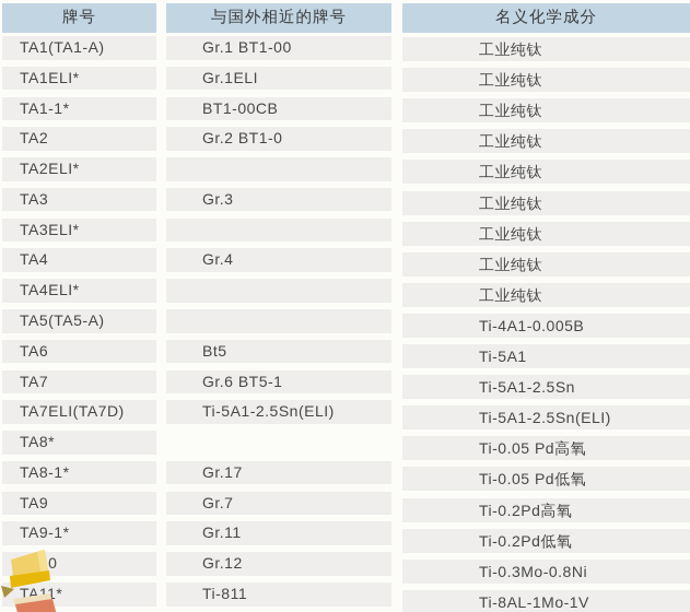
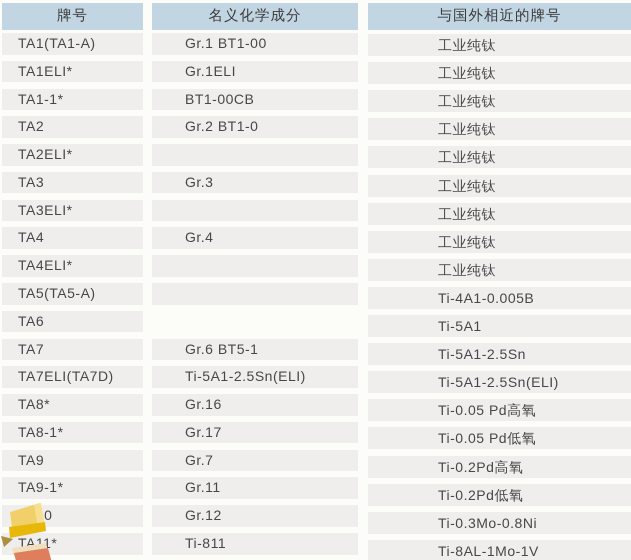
  牌号
  TA1(TA1-A)
  TA1ELI*
  TA1-1*
  TA2
  TA2ELI*
  TA3
  TA3ELI*
  TA4
  TA4ELI*
  TA5(TA5-A)
  TA6
  TA7
  TA7ELI(TA7D)
  TA8*
  TA8-1*
  TA9
  TA9-1*
  TA11*
- 与国外相近的牌号
+ 名义化学成分
  Gr.1 BT1-00
  Gr.1ELI
  BT1-00CB
  Gr.2 BT1-0
  Gr.3
  Gr.4
- Bt5
  Gr.6 BT5-1
  Ti-5A1-2.5Sn(ELI)
+ Gr.16
  Gr.17
  Gr.7
  Gr.11
  Gr.12
  Ti-811
- 名义化学成分
+ 与国外相近的牌号
  工业纯钛
  工业纯钛
  工业纯钛
  工业纯钛
  工业纯钛
  工业纯钛
  工业纯钛
  工业纯钛
  工业纯钛
  Ti-4A1-0.005B
  Ti-5A1
  Ti-5A1-2.5Sn
  Ti-5A1-2.5Sn(ELI)
  Ti-0.05 Pd高氧
  Ti-0.05 Pd低氧
  Ti-0.2Pd高氧
  Ti-0.2Pd低氧
  Ti-0.3Mo-0.8Ni
  Ti-8AL-1Mo-1V
